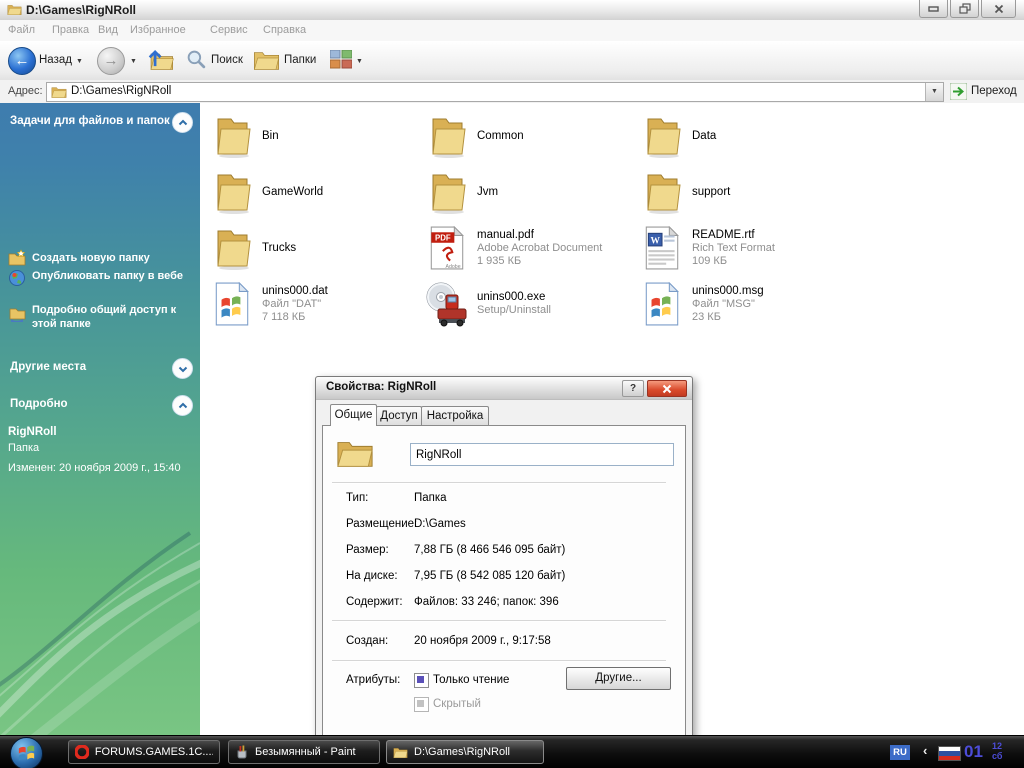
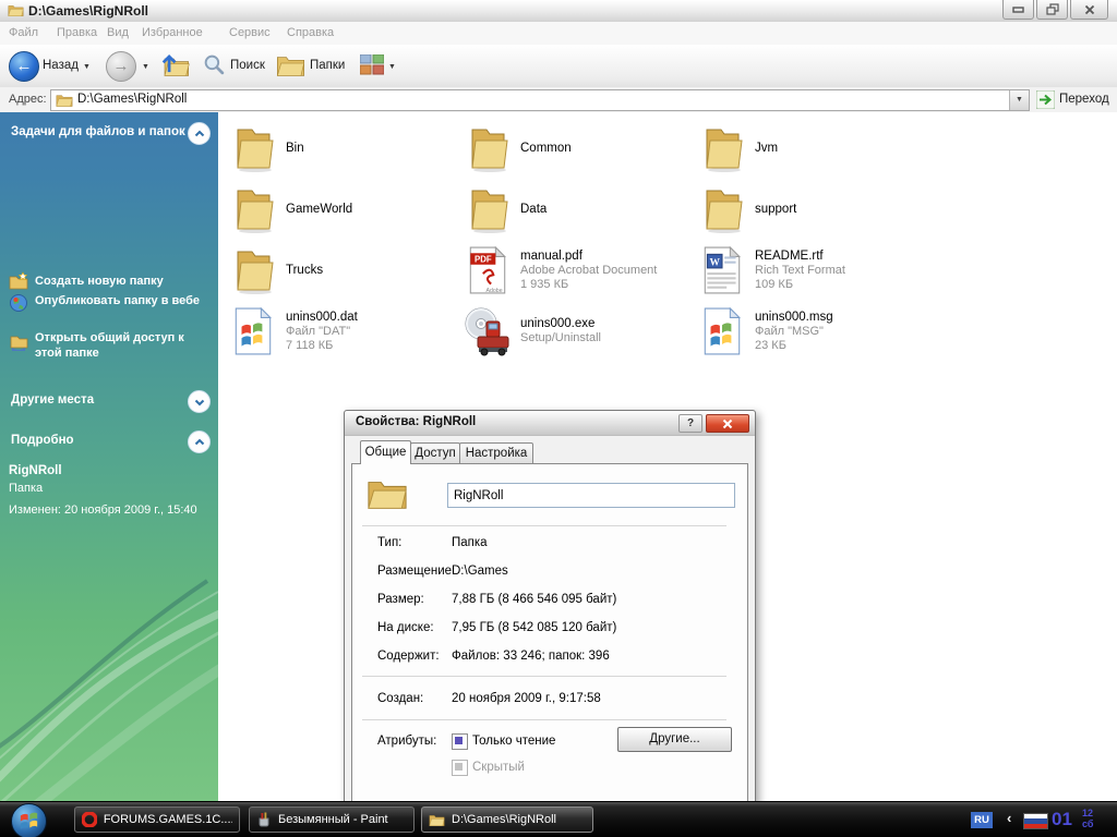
  D:\Games\RigNRoll
  Файл
  Правка
  Вид
  Избранное
  Сервис
  Справка
  ←
  Назад
  →
  Поиск
  Папки
  Адрес:
  D:\Games\RigNRoll
  Переход
  Задачи для файлов и папок
  Создать новую папку
  Опубликовать папку в вебе
- Подробно общий доступ к этой папке
+ Открыть общий доступ к этой папке
  Другие места
  Подробно
  RigNRoll
  Папка
  Изменен: 20 ноября 2009 г., 15:40
  Bin
  Common
- Data
+ Jvm
  GameWorld
- Jvm
+ Data
  support
  Trucks
  PDF
  manual.pdf
  Adobe Acrobat Document
  1 935 КБ
  W
  README.rtf
  Rich Text Format
  109 КБ
  unins000.dat
  Файл "DAT"
  7 118 КБ
  unins000.exe
  Setup/Uninstall
  unins000.msg
  Файл "MSG"
  23 КБ
  Свойства: RigNRoll
  ?
  Общие
  Доступ
  Настройка
  RigNRoll
  Тип:
  Папка
  Размещение:
  D:\Games
  Размер:
  7,88 ГБ (8 466 546 095 байт)
  На диске:
  7,95 ГБ (8 542 085 120 байт)
  Содержит:
  Файлов: 33 246; папок: 396
  Создан:
  20 ноября 2009 г., 9:17:58
  Атрибуты:
  Только чтение
  Другие...
  Скрытый
  FORUMS.GAMES.1C...
  Безымянный - Paint
  D:\Games\RigNRoll
  RU
  ‹
  01
  12
  сб
